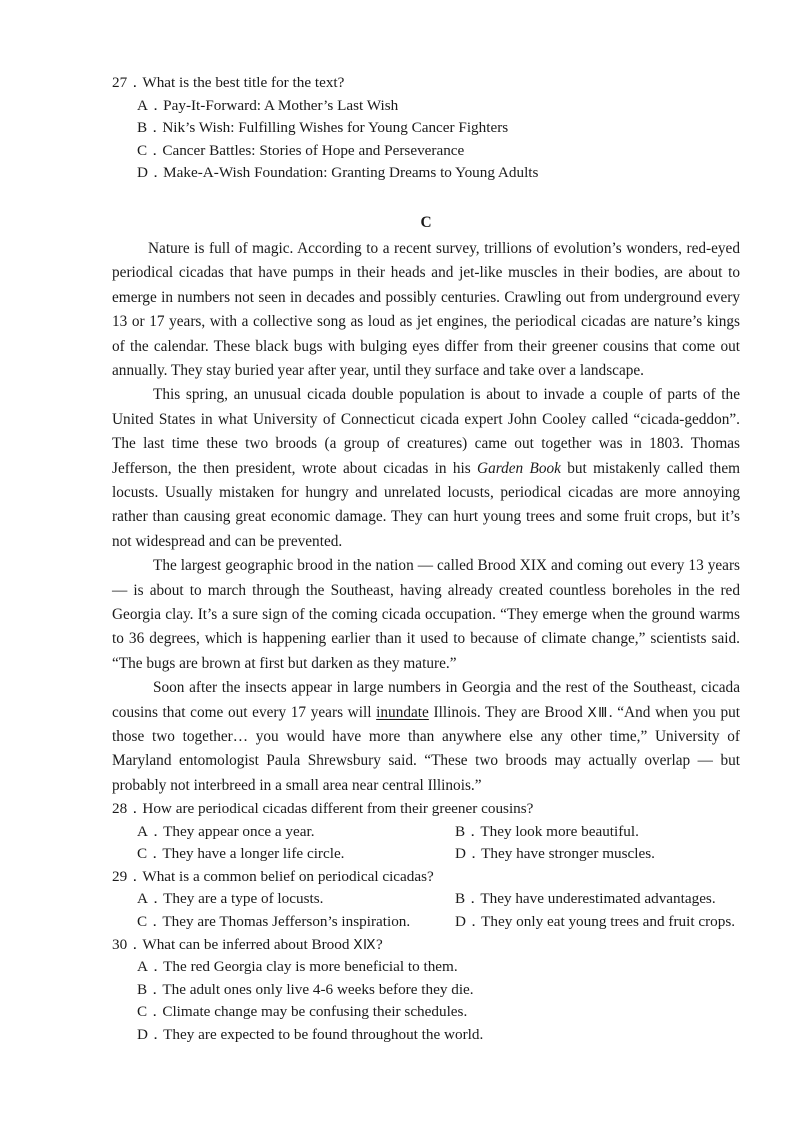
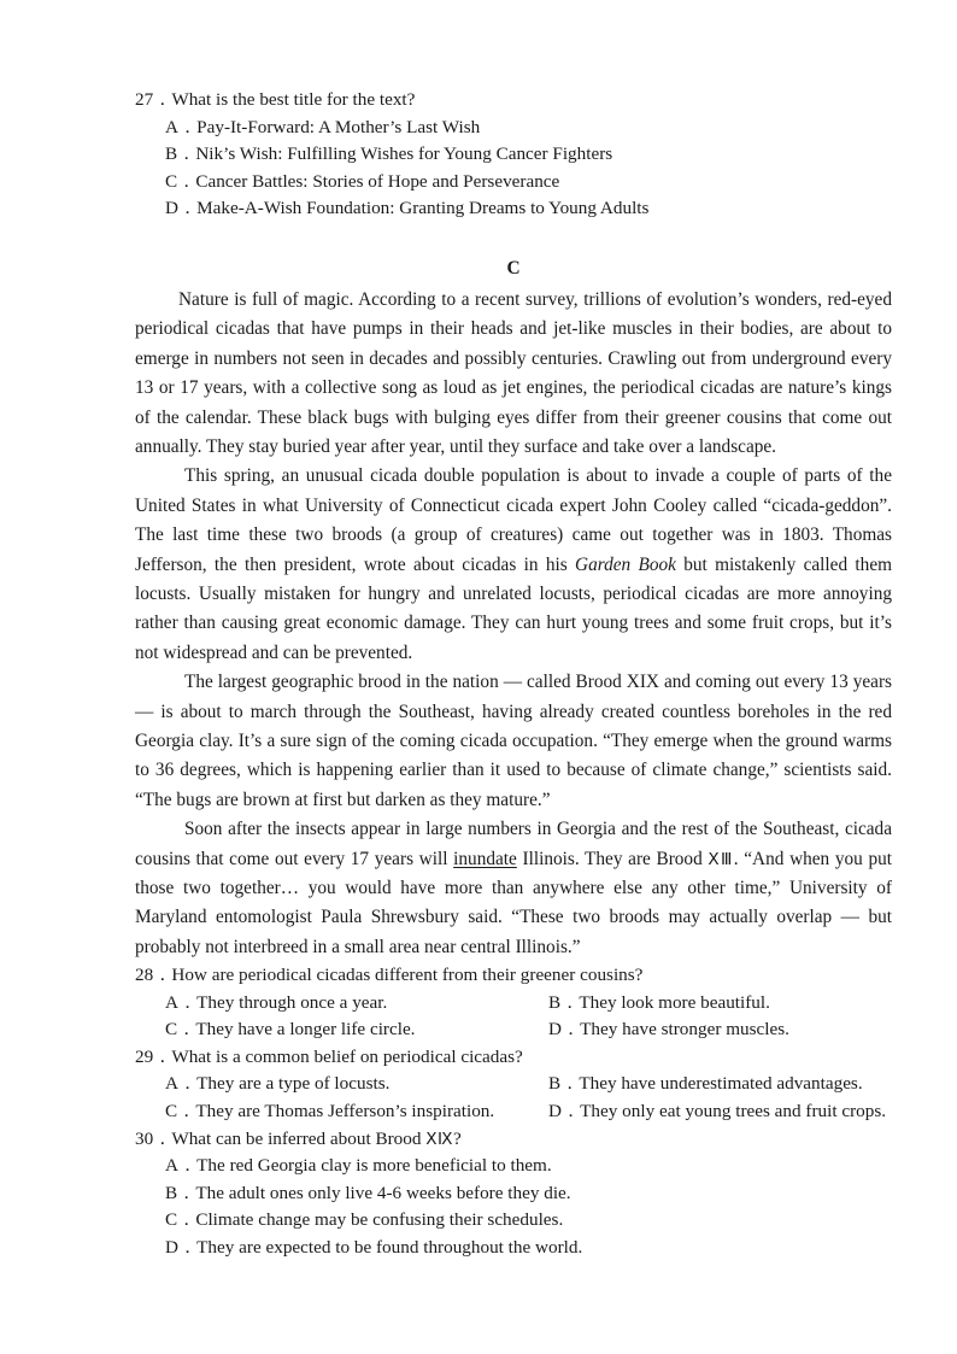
  27．What is the best title for the text?
  A．Pay-It-Forward: A Mother’s Last Wish
  B．Nik’s Wish: Fulfilling Wishes for Young Cancer Fighters
  C．Cancer Battles: Stories of Hope and Perseverance
  D．Make-A-Wish Foundation: Granting Dreams to Young Adults
  C
  Nature is full of magic. According to a recent survey, trillions of evolution’s wonders, red-eyed periodical cicadas that have pumps in their heads and jet-like muscles in their bodies, are about to emerge in numbers not seen in decades and possibly centuries. Crawling out from underground every 13 or 17 years, with a collective song as loud as jet engines, the periodical cicadas are nature’s kings of the calendar. These black bugs with bulging eyes differ from their greener cousins that come out annually. They stay buried year after year, until they surface and take over a landscape.
  This spring, an unusual cicada double population is about to invade a couple of parts of the United States in what University of Connecticut cicada expert John Cooley called “cicada-geddon”. The last time these two broods (a group of creatures) came out together was in 1803. Thomas Jefferson, the then president, wrote about cicadas in his Garden Book but mistakenly called them locusts. Usually mistaken for hungry and unrelated locusts, periodical cicadas are more annoying rather than causing great economic damage. They can hurt young trees and some fruit crops, but it’s not widespread and can be prevented.
  The largest geographic brood in the nation — called Brood XIX and coming out every 13 years — is about to march through the Southeast, having already created countless boreholes in the red Georgia clay. It’s a sure sign of the coming cicada occupation. “They emerge when the ground warms to 36 degrees, which is happening earlier than it used to because of climate change,” scientists said. “The bugs are brown at first but darken as they mature.”
  Soon after the insects appear in large numbers in Georgia and the rest of the Southeast, cicada cousins that come out every 17 years will inundate Illinois. They are Brood ⅩⅢ. “And when you put those two together… you would have more than anywhere else any other time,” University of Maryland entomologist Paula Shrewsbury said. “These two broods may actually overlap — but probably not interbreed in a small area near central Illinois.”
  28．How are periodical cicadas different from their greener cousins?
- A．They appear once a year.
+ A．They through once a year.
  B．They look more beautiful.
  C．They have a longer life circle.
  D．They have stronger muscles.
  29．What is a common belief on periodical cicadas?
  A．They are a type of locusts.
  B．They have underestimated advantages.
  C．They are Thomas Jefferson’s inspiration.
  D．They only eat young trees and fruit crops.
  30．What can be inferred about Brood ⅩⅨ?
  A．The red Georgia clay is more beneficial to them.
  B．The adult ones only live 4-6 weeks before they die.
  C．Climate change may be confusing their schedules.
  D．They are expected to be found throughout the world.
